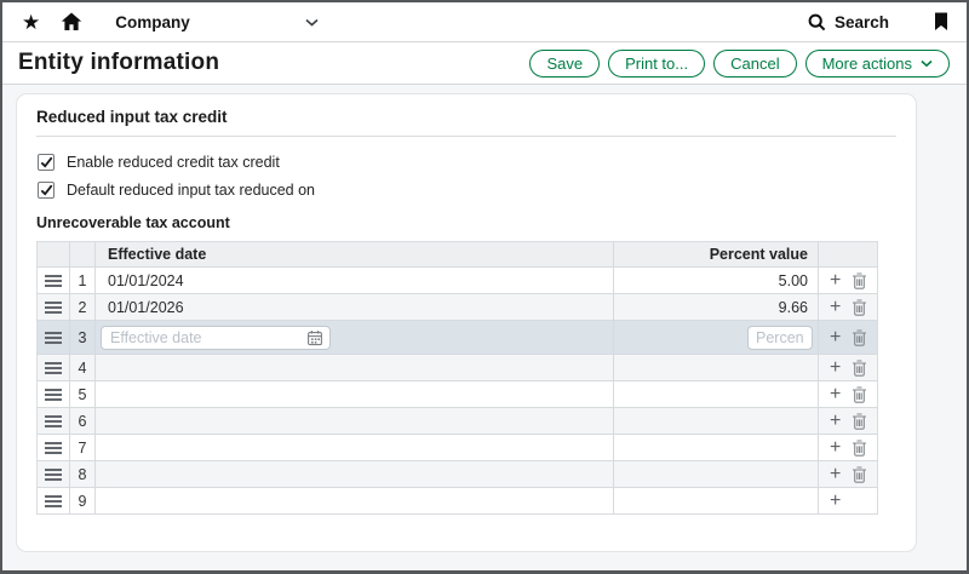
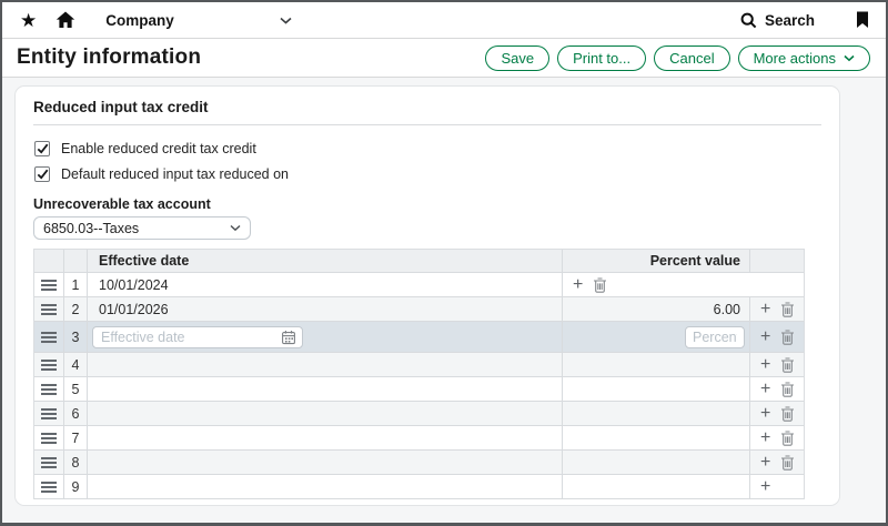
  ★
  Company
  Search
  Entity information
  Save
  Print to...
  Cancel
  More actions
  Reduced input tax credit
  Enable reduced credit tax credit
  Default reduced input tax reduced on
  Unrecoverable tax account
+ 6850.03--Taxes
  Effective date
  Percent value
  1
- 01/01/2024
+ 10/01/2024
- 5.00
  +
  2
  01/01/2026
- 9.66
+ 6.00
  +
  3
  Effective date
  Percen
  +
  4
  +
  5
  +
  6
  +
  7
  +
  8
  +
  9
  +
